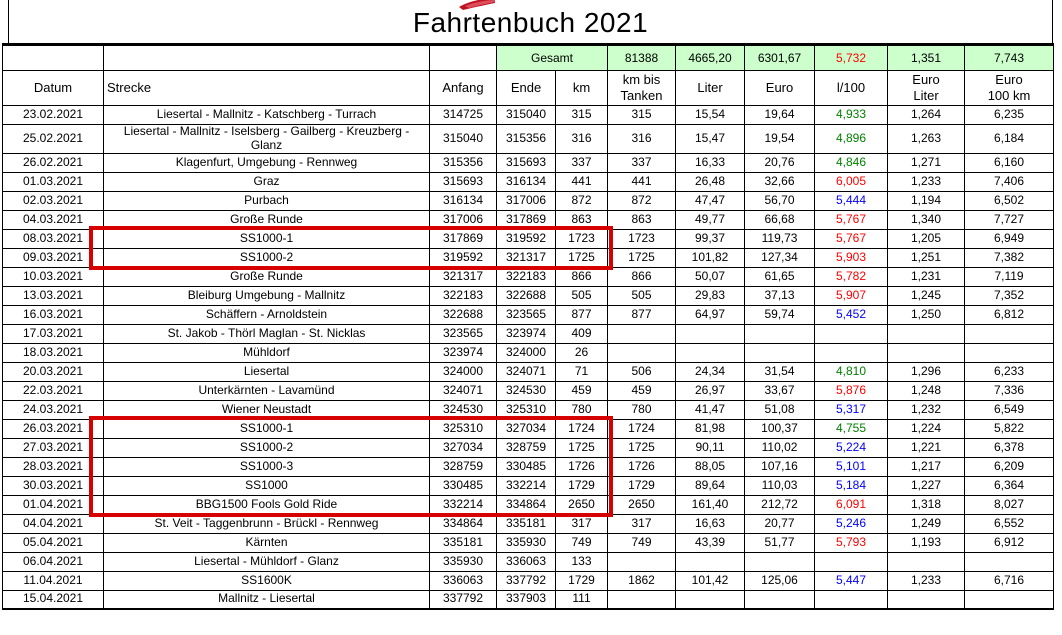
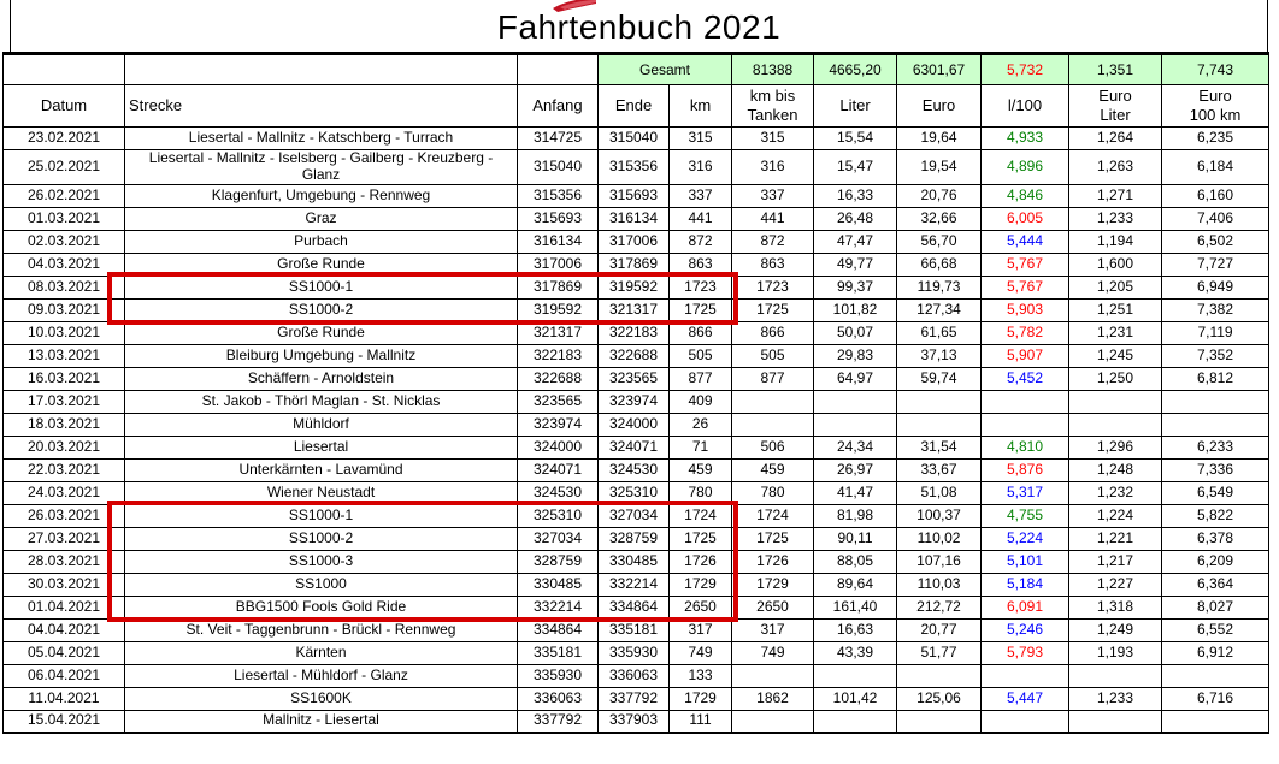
  Fahrtenbuch 2021
  			Gesamt	81388	4665,20	6301,67	5,732	1,351	7,743
  Datum	Strecke	Anfang	Ende	km	km bis Tanken	Liter	Euro	l/100	Euro Liter	Euro 100 km
  23.02.2021	Liesertal - Mallnitz - Katschberg - Turrach	314725	315040	315	315	15,54	19,64	4,933	1,264	6,235
  25.02.2021	Liesertal - Mallnitz - Iselsberg - Gailberg - Kreuzberg - Glanz	315040	315356	316	316	15,47	19,54	4,896	1,263	6,184
  26.02.2021	Klagenfurt, Umgebung - Rennweg	315356	315693	337	337	16,33	20,76	4,846	1,271	6,160
  01.03.2021	Graz	315693	316134	441	441	26,48	32,66	6,005	1,233	7,406
  02.03.2021	Purbach	316134	317006	872	872	47,47	56,70	5,444	1,194	6,502
- 04.03.2021	Große Runde	317006	317869	863	863	49,77	66,68	5,767	1,340	7,727
+ 04.03.2021	Große Runde	317006	317869	863	863	49,77	66,68	5,767	1,600	7,727
  08.03.2021	SS1000-1	317869	319592	1723	1723	99,37	119,73	5,767	1,205	6,949
  09.03.2021	SS1000-2	319592	321317	1725	1725	101,82	127,34	5,903	1,251	7,382
  10.03.2021	Große Runde	321317	322183	866	866	50,07	61,65	5,782	1,231	7,119
  13.03.2021	Bleiburg Umgebung - Mallnitz	322183	322688	505	505	29,83	37,13	5,907	1,245	7,352
  16.03.2021	Schäffern - Arnoldstein	322688	323565	877	877	64,97	59,74	5,452	1,250	6,812
  17.03.2021	St. Jakob - Thörl Maglan - St. Nicklas	323565	323974	409
  18.03.2021	Mühldorf	323974	324000	26
  20.03.2021	Liesertal	324000	324071	71	506	24,34	31,54	4,810	1,296	6,233
  22.03.2021	Unterkärnten - Lavamünd	324071	324530	459	459	26,97	33,67	5,876	1,248	7,336
  24.03.2021	Wiener Neustadt	324530	325310	780	780	41,47	51,08	5,317	1,232	6,549
  26.03.2021	SS1000-1	325310	327034	1724	1724	81,98	100,37	4,755	1,224	5,822
  27.03.2021	SS1000-2	327034	328759	1725	1725	90,11	110,02	5,224	1,221	6,378
  28.03.2021	SS1000-3	328759	330485	1726	1726	88,05	107,16	5,101	1,217	6,209
  30.03.2021	SS1000	330485	332214	1729	1729	89,64	110,03	5,184	1,227	6,364
  01.04.2021	BBG1500 Fools Gold Ride	332214	334864	2650	2650	161,40	212,72	6,091	1,318	8,027
  04.04.2021	St. Veit - Taggenbrunn - Brückl - Rennweg	334864	335181	317	317	16,63	20,77	5,246	1,249	6,552
  05.04.2021	Kärnten	335181	335930	749	749	43,39	51,77	5,793	1,193	6,912
  06.04.2021	Liesertal - Mühldorf - Glanz	335930	336063	133
  11.04.2021	SS1600K	336063	337792	1729	1862	101,42	125,06	5,447	1,233	6,716
  15.04.2021	Mallnitz - Liesertal	337792	337903	111
